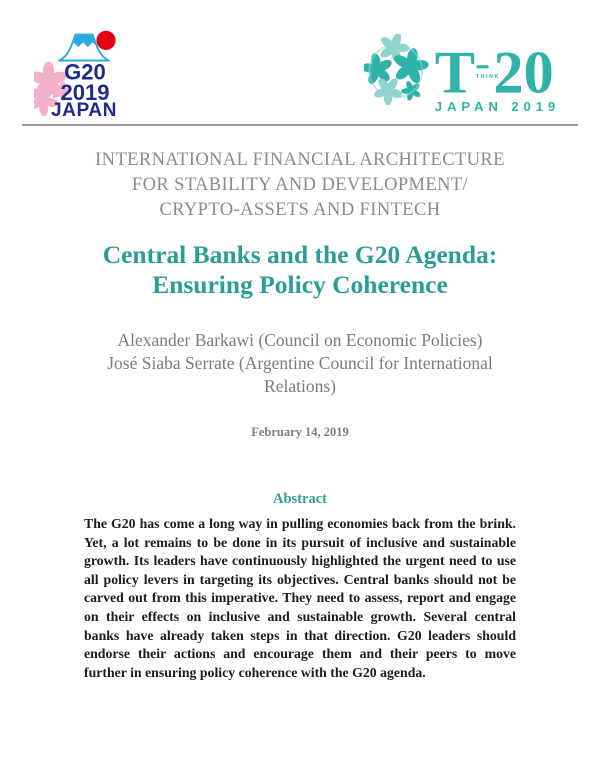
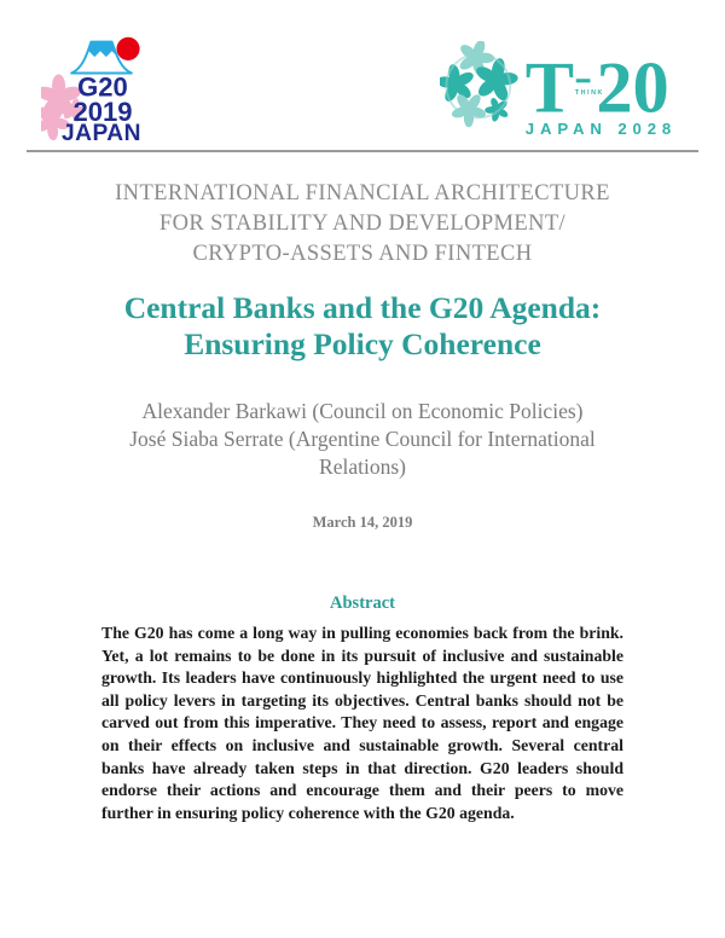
  G20
  2019
  JAPAN
  T
  20
- JAPAN 2019
+ JAPAN 2028
  INTERNATIONAL FINANCIAL ARCHITECTURE
  FOR STABILITY AND DEVELOPMENT/
  CRYPTO-ASSETS AND FINTECH
  Central Banks and the G20 Agenda:
  Ensuring Policy Coherence
  Alexander Barkawi (Council on Economic Policies)
  José Siaba Serrate (Argentine Council for International Relations)
- February 14, 2019
+ March 14, 2019
  Abstract
  The G20 has come a long way in pulling economies back from the brink. Yet, a lot remains to be done in its pursuit of inclusive and sustainable growth. Its leaders have continuously highlighted the urgent need to use all policy levers in targeting its objectives. Central banks should not be carved out from this imperative. They need to assess, report and engage on their effects on inclusive and sustainable growth. Several central banks have already taken steps in that direction. G20 leaders should endorse their actions and encourage them and their peers to move further in ensuring policy coherence with the G20 agenda.
